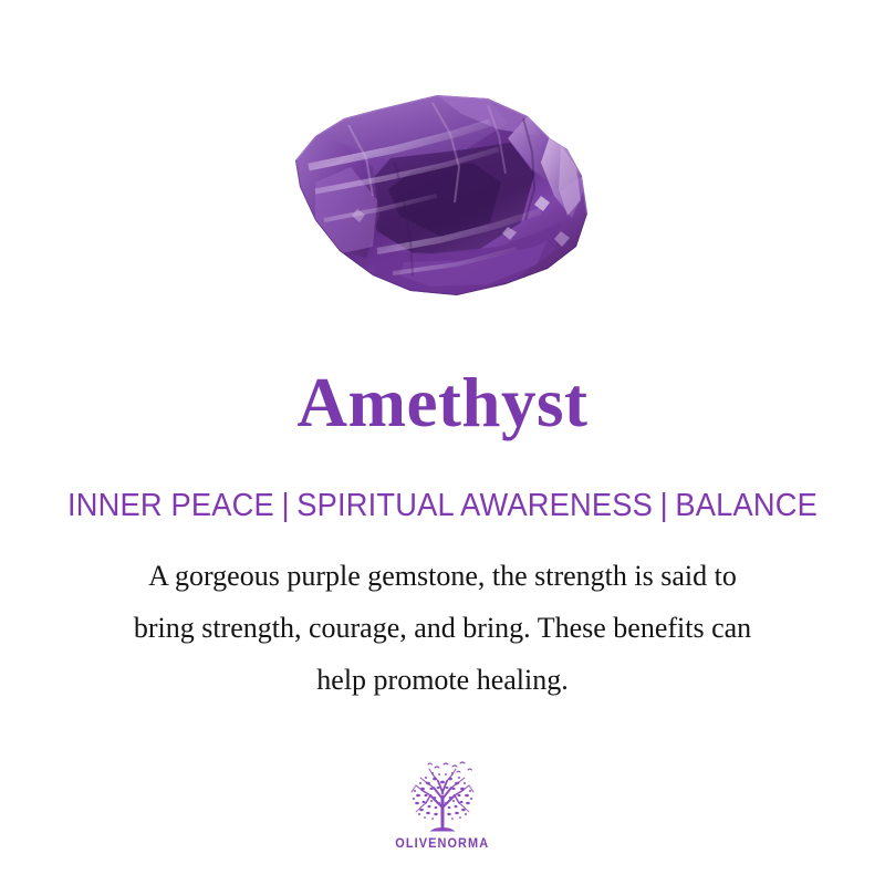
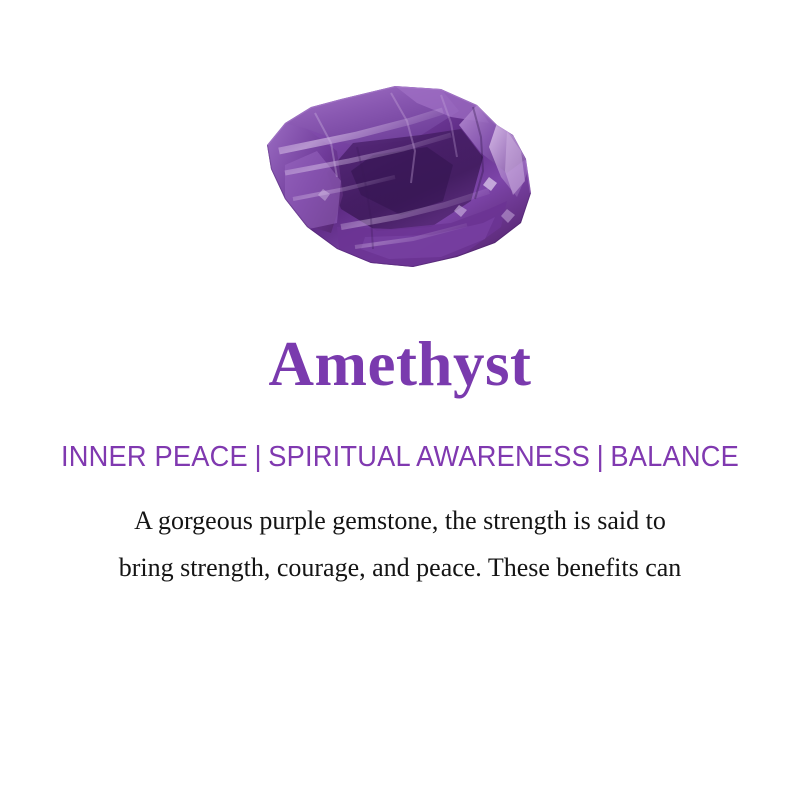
  Amethyst
  INNER PEACE | SPIRITUAL AWARENESS | BALANCE
  A gorgeous purple gemstone, the strength is said to
- bring strength, courage, and bring. These benefits can
+ bring strength, courage, and peace. These benefits can
- help promote healing.
- OLIVENORMA
